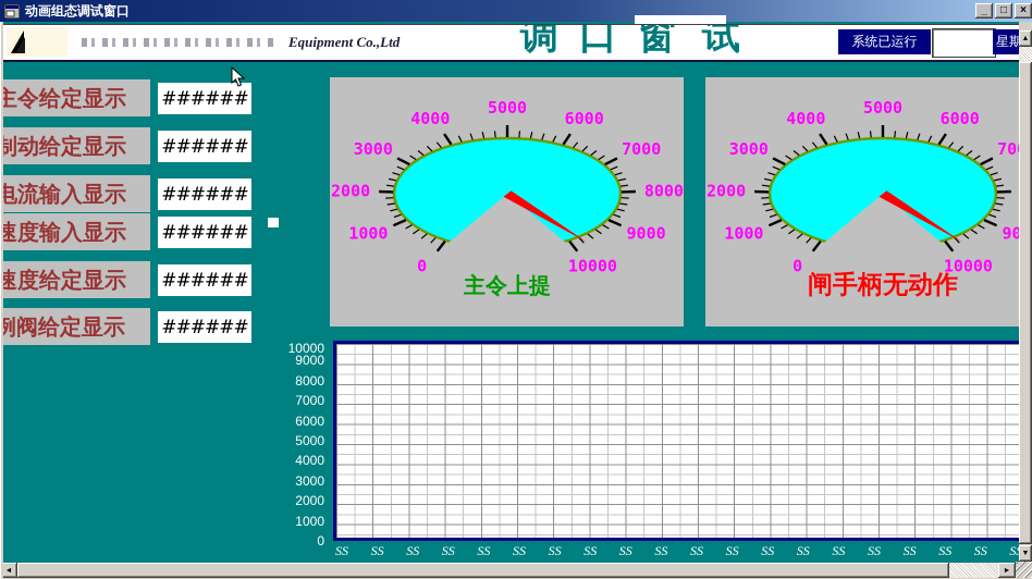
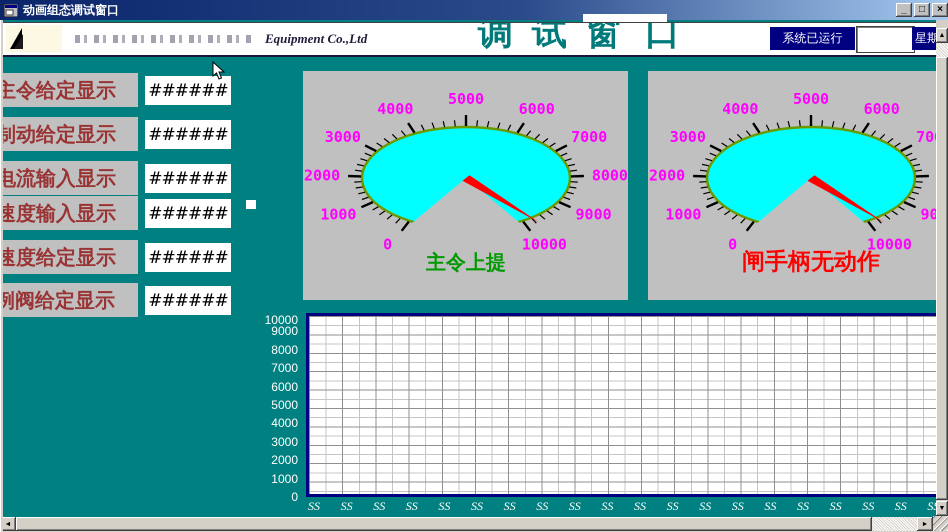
  动画组态调试窗口
  _
  □
  ×
  Equipment Co.,Ltd
  调
- 口
+ 试
  窗
- 试
+ 口
  系统已运行
  星期
  主令给定显示
  ######
  制动给定显示
  ######
  电流输入显示
  ######
  速度输入显示
  ######
  速度给定显示
  ######
  例阀给定显示
  ######
  0
  1000
  2000
  3000
  4000
  5000
  6000
  7000
  8000
  9000
  10000
  主令上提
  0
  1000
  2000
  3000
  4000
  5000
  6000
  10000
  闸手柄无动作
  10000
  9000
  8000
  7000
  6000
  5000
  4000
  3000
  2000
  1000
  0
  SS
  SS
  SS
  SS
  SS
  SS
  SS
  SS
  SS
  SS
  SS
  SS
  SS
  SS
  SS
  SS
  SS
  SS
  SS
